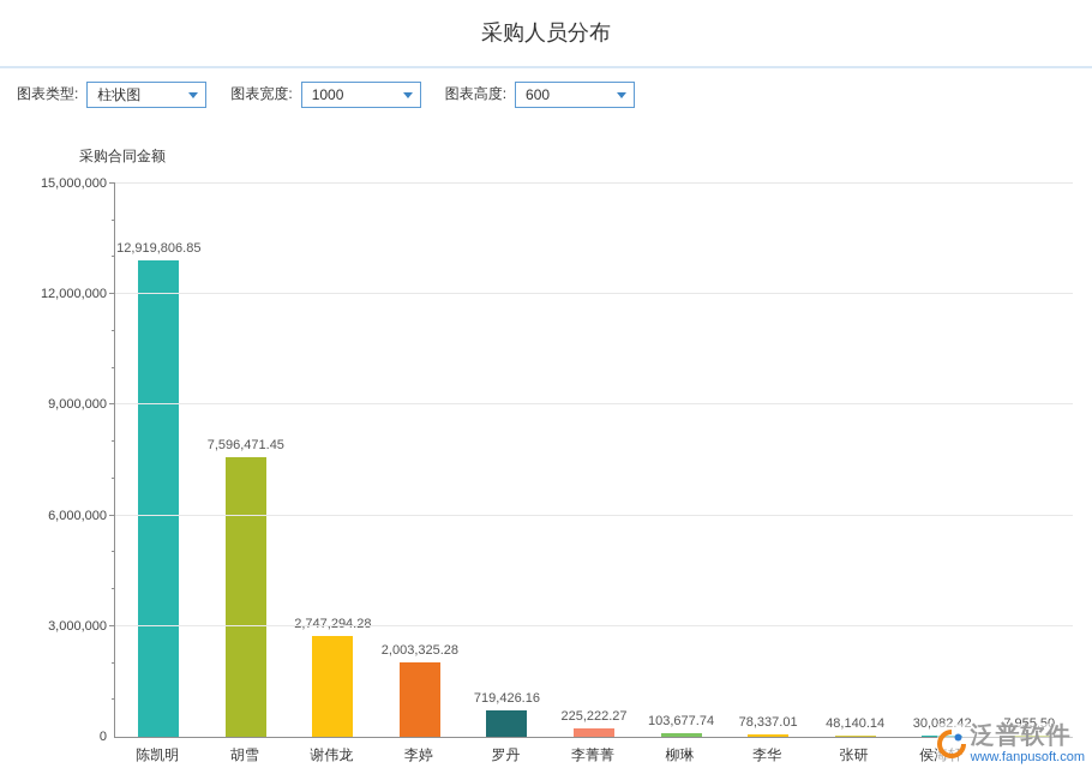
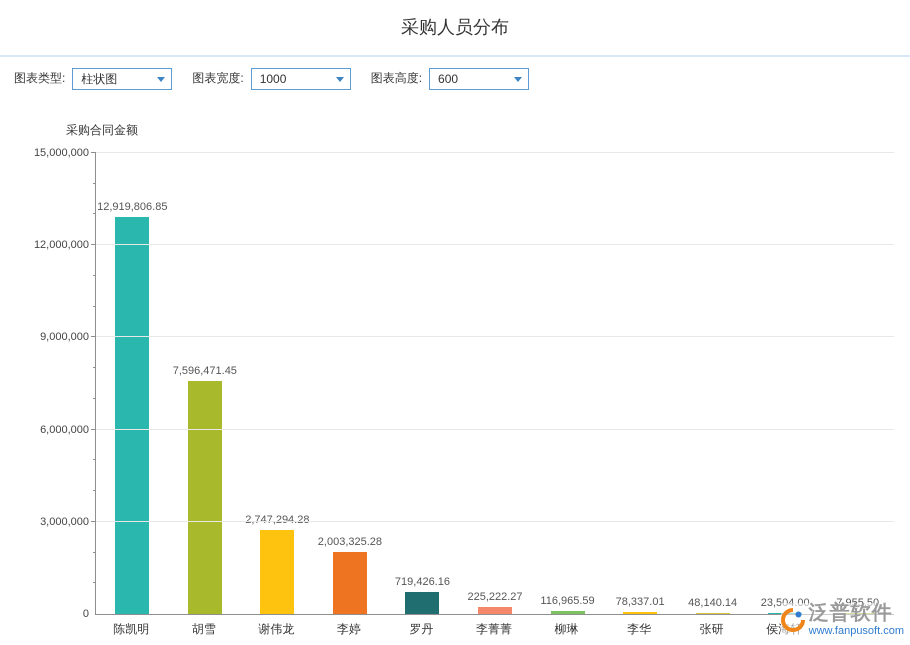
  采购人员分布
  图表类型:
  柱状图
  图表宽度:
  1000
  图表高度:
  600
  采购合同金额
  12,919,806.85
  7,596,471.45
  2,747,294.28
  2,003,325.28
  719,426.16
  225,222.27
- 103,677.74
+ 116,965.59
  78,337.01
  48,140.14
- 30,082.42
+ 23,504.00
  7,955.50
  0
  3,000,000
  6,000,000
  9,000,000
  12,000,000
  15,000,000
  陈凯明
  胡雪
  谢伟龙
  李婷
  罗丹
  李菁菁
  柳琳
  李华
  张研
  泛普软件
  www.fanpusoft.com
